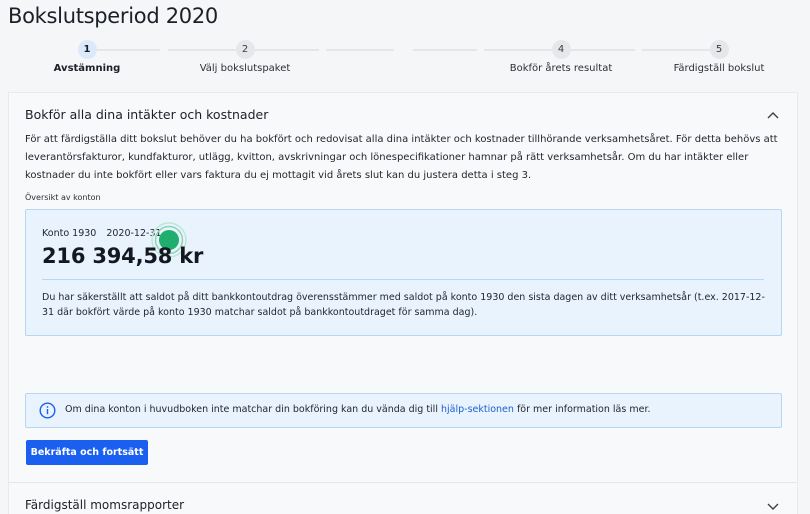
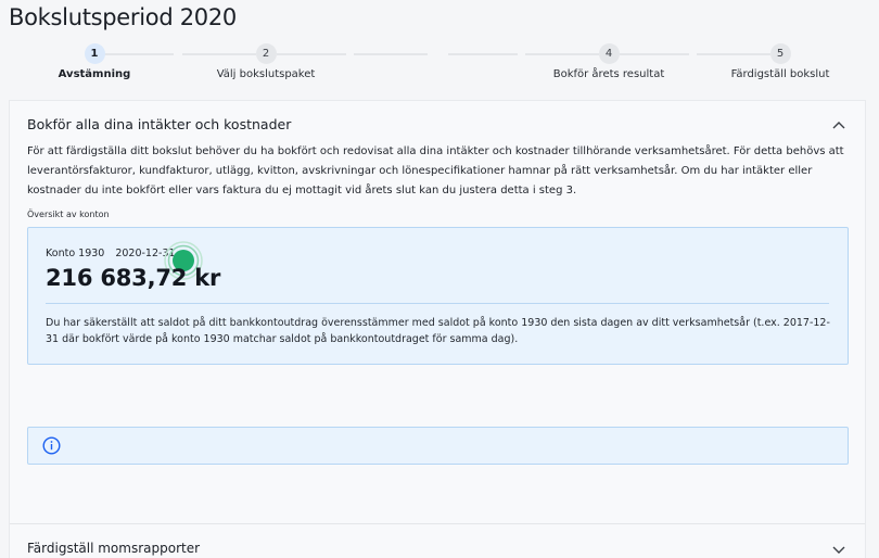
  Bokslutsperiod 2020
  1
  Avstämning
  2
  Välj bokslutspaket
  4
  Bokför årets resultat
  5
  Färdigställ bokslut
  Bokför alla dina intäkter och kostnader
  För att färdigställa ditt bokslut behöver du ha bokfört och redovisat alla dina intäkter och kostnader tillhörande verksamhetsåret. För detta behövs att leverantörsfakturor, kundfakturor, utlägg, kvitton, avskrivningar och lönespecifikationer hamnar på rätt verksamhetsår. Om du har intäkter eller kostnader du inte bokfört eller vars faktura du ej mottagit vid årets slut kan du justera detta i steg 3.
  Översikt av konton
  Konto 1930 2020-12-31
- 216 394,58 kr
+ 216 683,72 kr
  Du har säkerställt att saldot på ditt bankkontoutdrag överensstämmer med saldot på konto 1930 den sista dagen av ditt verksamhetsår (t.ex. 2017-12-31 där bokfört värde på konto 1930 matchar saldot på bankkontoutdraget för samma dag).
- Om dina konton i huvudboken inte matchar din bokföring kan du vända dig till hjälp-sektionen för mer information läs mer.
- Bekräfta och fortsätt
  Färdigställ momsrapporter
